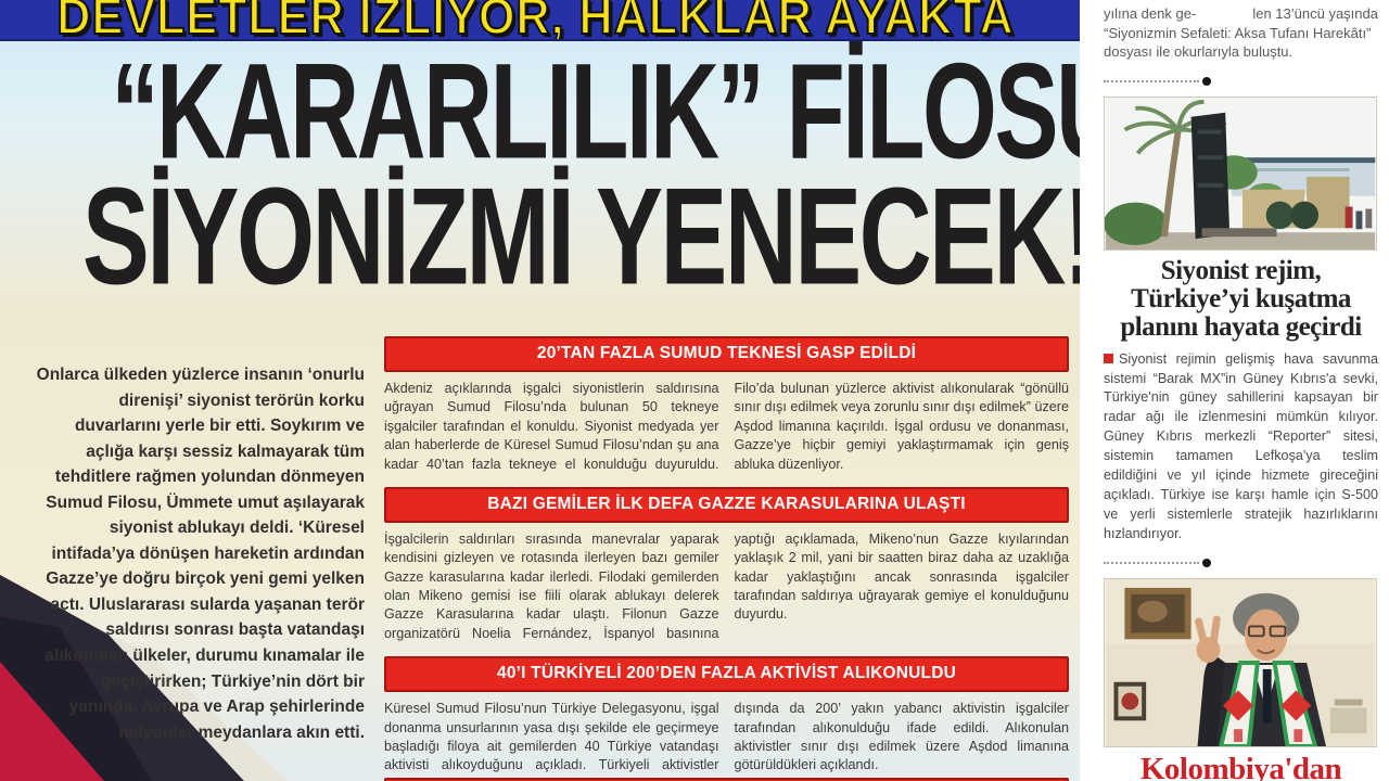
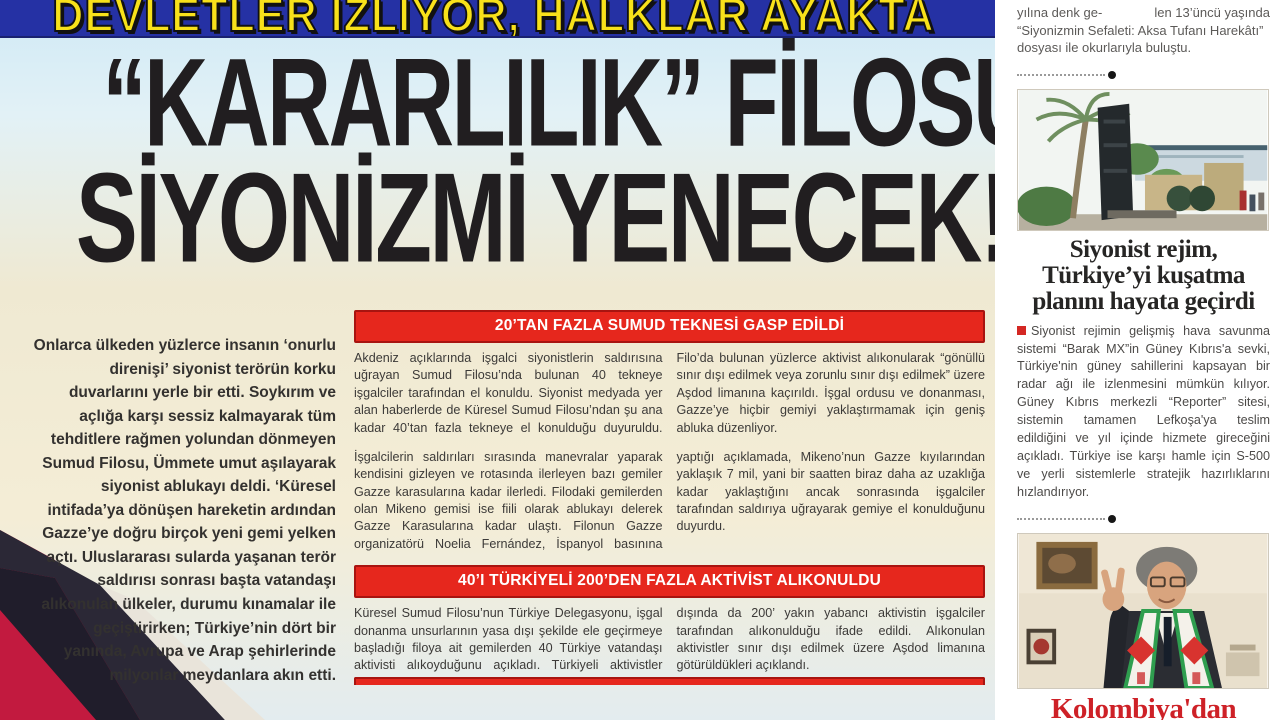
  DEVLETLER İZLİYOR, HALKLAR AYAKTA
  “KARARLILIK” FİLOS
  SİYONİZMİ YENECEK
  Onlarca ülkeden yüzlerce insanın ‘onurlu direnişi’ siyonist terörün korku duvarlarını yerle bir etti. Soykırım ve açlığa karşı sessiz kalmayarak tüm tehditlere rağmen yolundan dönmeyen Sumud Filosu, Ümmete umut aşılayarak siyonist ablukayı deldi. ‘Küresel intifada’ya dönüşen hareketin ardından Gazze’ye doğru birçok yeni gemi yelken açtı. Uluslararası sularda yaşanan terör saldırısı sonrası başta vatandaşı alıkonulan ülkeler, durumu kınamalar ile geçiştirirken; Türkiye’nin dört bir yanında, Avrupa ve Arap şehirlerinde milyonlar meydanlara akın etti.
  20’TAN FAZLA SUMUD TEKNESİ GASP EDİLDİ
- Akdeniz açıklarında işgalci siyonistlerin saldırısına uğrayan Sumud Filosu’nda bulunan 50 tekneye işgalciler tarafından el konuldu. Siyonist medyada yer alan haberlerde de Küresel Sumud Filosu’ndan şu ana kadar 40’tan fazla tekneye el konulduğu duyuruldu. Filo’da bulunan yüzlerce aktivist alıkonularak “gönüllü sınır dışı edilmek veya zorunlu sınır dışı edilmek” üzere Aşdod limanına kaçırıldı. İşgal ordusu ve donanması, Gazze’ye hiçbir gemiyi yaklaştırmamak için geniş abluka düzenliyor.
+ Akdeniz açıklarında işgalci siyonistlerin saldırısına uğrayan Sumud Filosu’nda bulunan 40 tekneye işgalciler tarafından el konuldu. Siyonist medyada yer alan haberlerde de Küresel Sumud Filosu’ndan şu ana kadar 40’tan fazla tekneye el konulduğu duyuruldu. Filo’da bulunan yüzlerce aktivist alıkonularak “gönüllü sınır dışı edilmek veya zorunlu sınır dışı edilmek” üzere Aşdod limanına kaçırıldı. İşgal ordusu ve donanması, Gazze’ye hiçbir gemiyi yaklaştırmamak için geniş abluka düzenliyor.
- BAZI GEMİLER İLK DEFA GAZZE KARASULARINA ULAŞTI
- İşgalcilerin saldırıları sırasında manevralar yaparak kendisini gizleyen ve rotasında ilerleyen bazı gemiler Gazze karasularına kadar ilerledi. Filodaki gemilerden olan Mikeno gemisi ise fiili olarak ablukayı delerek Gazze Karasularına kadar ulaştı. Filonun Gazze organizatörü Noelia Fernández, İspanyol basınına yaptığı açıklamada, Mikeno’nun Gazze kıyılarından yaklaşık 2 mil, yani bir saatten biraz daha az uzaklığa kadar yaklaştığını ancak sonrasında işgalciler tarafından saldırıya uğrayarak gemiye el konulduğunu duyurdu.
+ İşgalcilerin saldırıları sırasında manevralar yaparak kendisini gizleyen ve rotasında ilerleyen bazı gemiler Gazze karasularına kadar ilerledi. Filodaki gemilerden olan Mikeno gemisi ise fiili olarak ablukayı delerek Gazze Karasularına kadar ulaştı. Filonun Gazze organizatörü Noelia Fernández, İspanyol basınına yaptığı açıklamada, Mikeno’nun Gazze kıyılarından yaklaşık 7 mil, yani bir saatten biraz daha az uzaklığa kadar yaklaştığını ancak sonrasında işgalciler tarafından saldırıya uğrayarak gemiye el konulduğunu duyurdu.
  40’I TÜRKİYELİ 200’DEN FAZLA AKTİVİST ALIKONULDU
  Küresel Sumud Filosu’nun Türkiye Delegasyonu, işgal donanma unsurlarının yasa dışı şekilde ele geçirmeye başladığı filoya ait gemilerden 40 Türkiye vatandaşı aktivisti alıkoyduğunu açıkladı. Türkiyeli aktivistler dışında da 200’ yakın yabancı aktivistin işgalciler tarafından alıkonulduğu ifade edildi. Alıkonulan aktivistler sınır dışı edilmek üzere Aşdod limanına götürüldükleri açıklandı.
  yılına denk ge-
  len 13’üncü yaşında
  “Siyonizmin Sefaleti: Aksa Tufanı Harekâtı”
  dosyası ile okurlarıyla buluştu.
  Siyonist rejim, Türkiye’yi kuşatma planını hayata geçirdi
  Siyonist rejimin gelişmiş hava savunma sistemi “Barak MX”in Güney Kıbrıs'a sevki, Türkiye'nin güney sahillerini kapsayan bir radar ağı ile izlenmesini mümkün kılıyor. Güney Kıbrıs merkezli “Reporter” sitesi, sistemin tamamen Lefkoşa'ya teslim edildiğini ve yıl içinde hizmete gireceğini açıkladı. Türkiye ise karşı hamle için S-500 ve yerli sistemlerle stratejik hazırlıklarını hızlandırıyor.
  Kolombiya'dan
